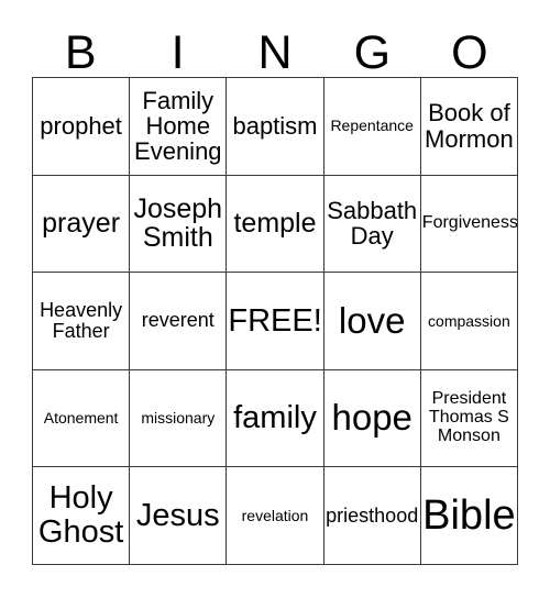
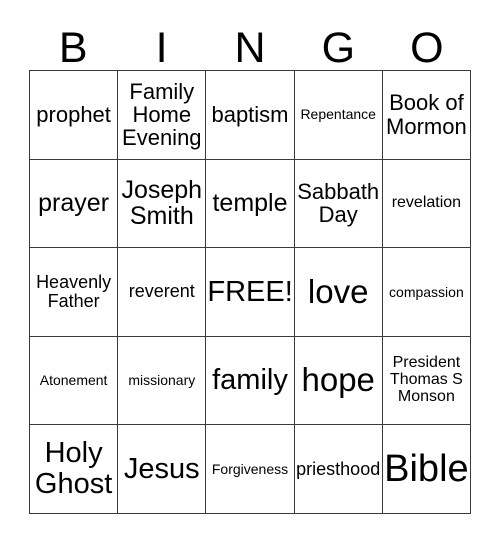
  B
  I
  N
  G
  O
  prophet
  Family
  Home
  Evening
  baptism
  Repentance
  Book of
  Mormon
  prayer
  Joseph
  Smith
  temple
  Sabbath
  Day
- Forgiveness
+ revelation
  Heavenly
  Father
  reverent
  FREE!
  love
  compassion
  Atonement
  missionary
  family
  hope
  President
  Thomas S
  Monson
  Holy
  Ghost
  Jesus
- revelation
+ Forgiveness
  priesthood
  Bible
